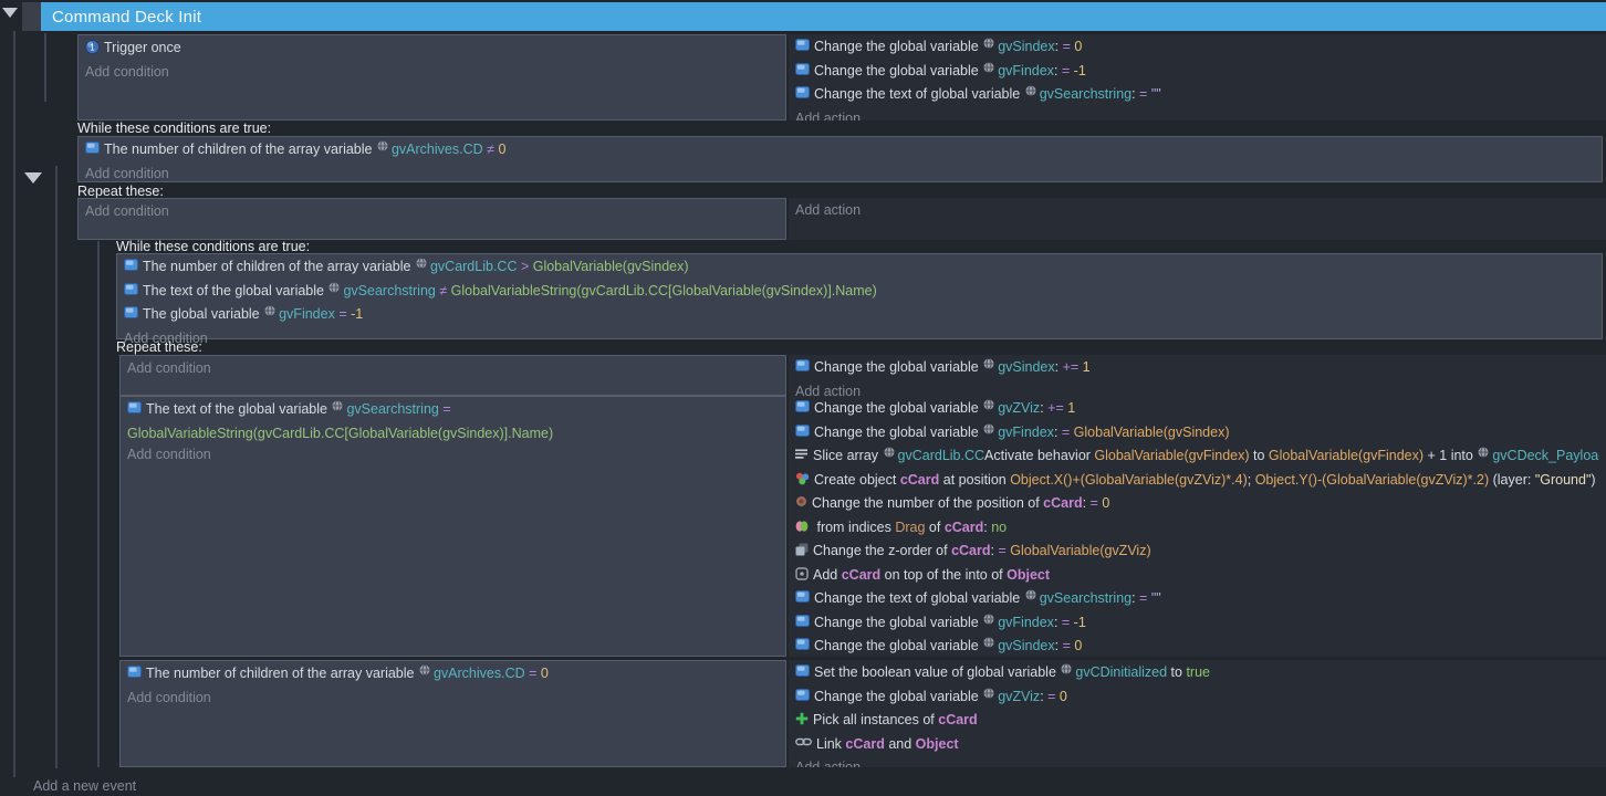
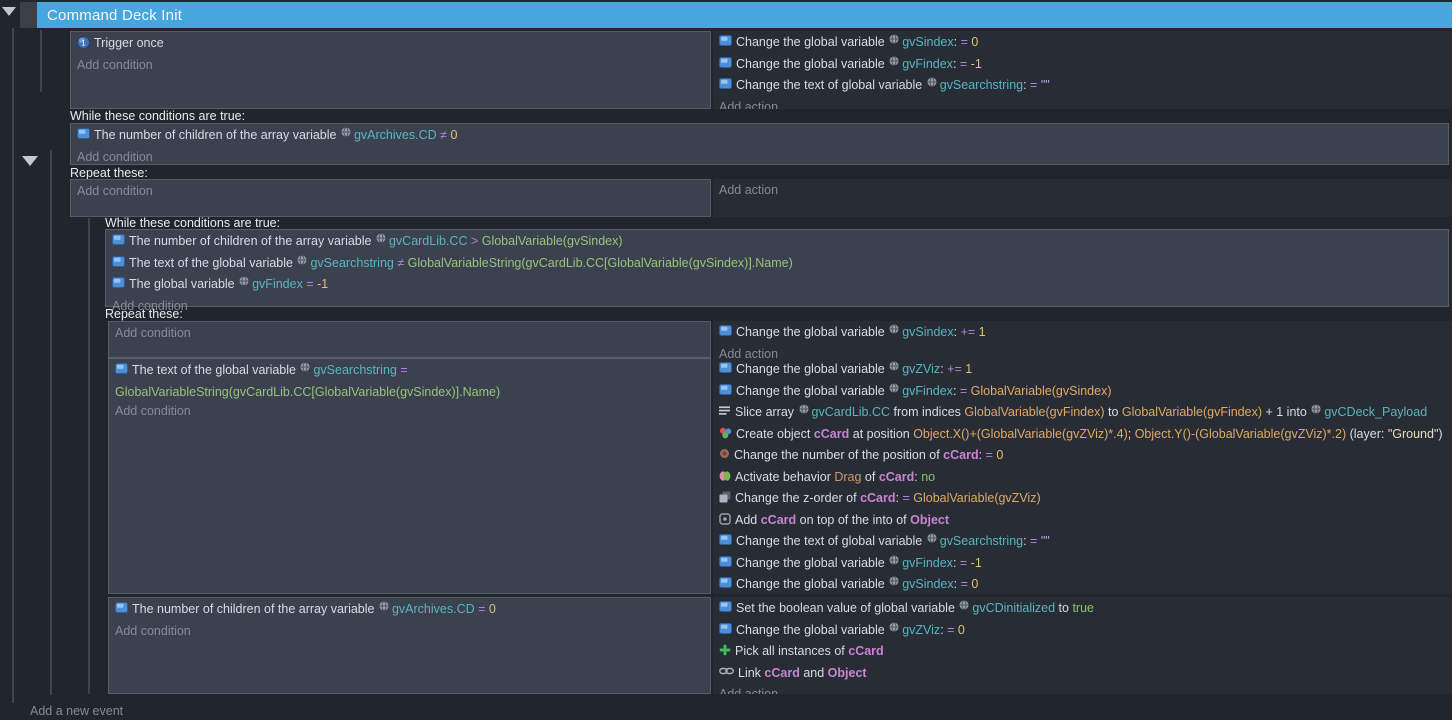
  Command Deck Init
  1
  Trigger once
  Add condition
  Change the global variable gvSindex: = 0
  Change the global variable gvFindex: = -1
  Change the text of global variable gvSearchstring: = ""
  Add action
  While these conditions are true:
  The number of children of the array variable gvArchives.CD ≠ 0
  Add condition
  Repeat these:
  Add condition
  Add action
  While these conditions are true:
  The number of children of the array variable gvCardLib.CC > GlobalVariable(gvSindex)
  The text of the global variable gvSearchstring ≠ GlobalVariableString(gvCardLib.CC[GlobalVariable(gvSindex)].Name)
  The global variable gvFindex = -1
  Add condition
  Repeat these:
  Add condition
  Change the global variable gvSindex: += 1
  Add action
  The text of the global variable gvSearchstring = GlobalVariableString(gvCardLib.CC[GlobalVariable(gvSindex)].Name)
  Add condition
  Change the global variable gvZViz: += 1
  Change the global variable gvFindex: = GlobalVariable(gvSindex)
- Slice array gvCardLib.CCActivate behavior GlobalVariable(gvFindex) to GlobalVariable(gvFindex) + 1 into gvCDeck_Payloa
+ Slice array gvCardLib.CC from indices GlobalVariable(gvFindex) to GlobalVariable(gvFindex) + 1 into gvCDeck_Payload
  Create object cCard at position Object.X()+(GlobalVariable(gvZViz)*.4); Object.Y()-(GlobalVariable(gvZViz)*.2) (layer: "Ground")
  Change the number of the position of cCard: = 0
- from indices Drag of cCard: no
+ Activate behavior Drag of cCard: no
  Change the z-order of cCard: = GlobalVariable(gvZViz)
  Add cCard on top of the into of Object
  Change the text of global variable gvSearchstring: = ""
  Change the global variable gvFindex: = -1
  Change the global variable gvSindex: = 0
  The number of children of the array variable gvArchives.CD = 0
  Add condition
  Set the boolean value of global variable gvCDinitialized to true
  Change the global variable gvZViz: = 0
  Pick all instances of cCard
  Link cCard and Object
  Add a new event
